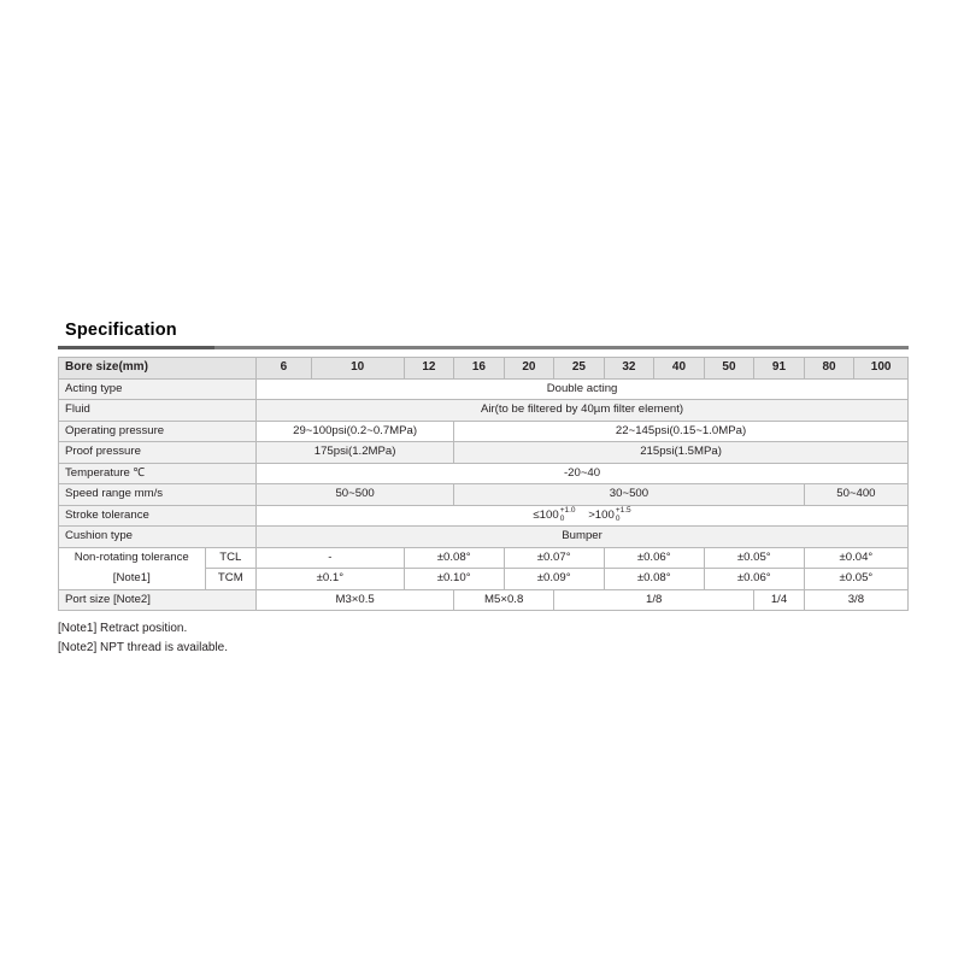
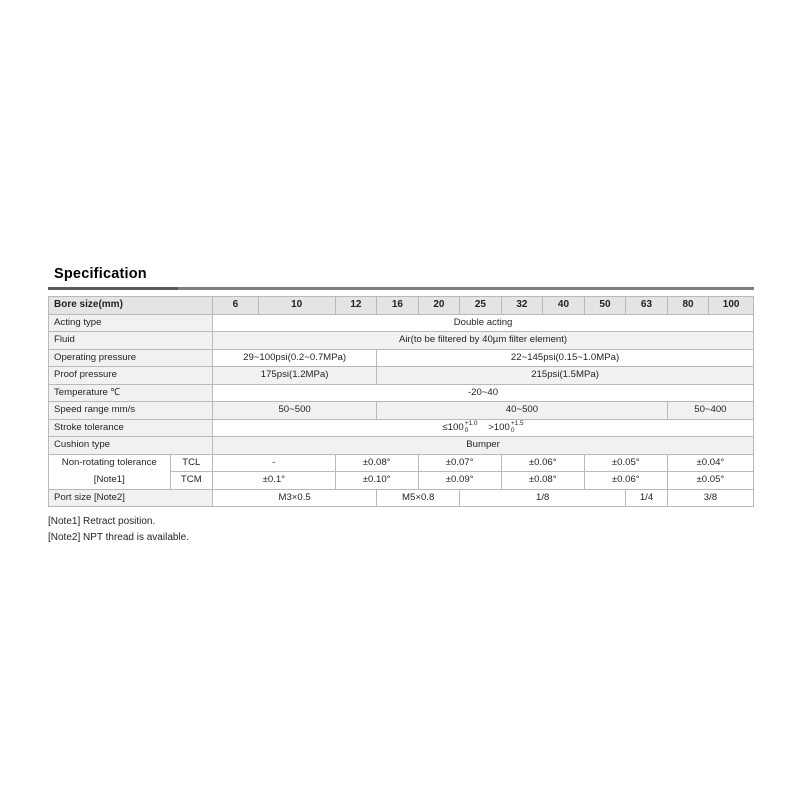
  Specification
- Bore size(mm)	6	10	12	16	20	25	32	40	50	91	80	100
+ Bore size(mm)	6	10	12	16	20	25	32	40	50	63	80	100
  Acting type	Double acting
  Fluid	Air(to be filtered by 40µm filter element)
  Operating pressure	29~100psi(0.2~0.7MPa)	22~145psi(0.15~1.0MPa)
  Proof pressure	175psi(1.2MPa)	215psi(1.5MPa)
  Temperature ℃	-20~40
- Speed range mm/s	50~500	30~500	50~400
+ Speed range mm/s	50~500	40~500	50~400
  Cushion type	Bumper
  Non-rotating tolerance [Note1]	TCL	-	±0.08°	±0.07°	±0.06°	±0.05°	±0.04°
  TCM	±0.1°	±0.10°	±0.09°	±0.08°	±0.06°	±0.05°
  Port size [Note2]	M3×0.5	M5×0.8	1/8	1/4	3/8
  [Note1] Retract position.
  [Note2] NPT thread is available.
